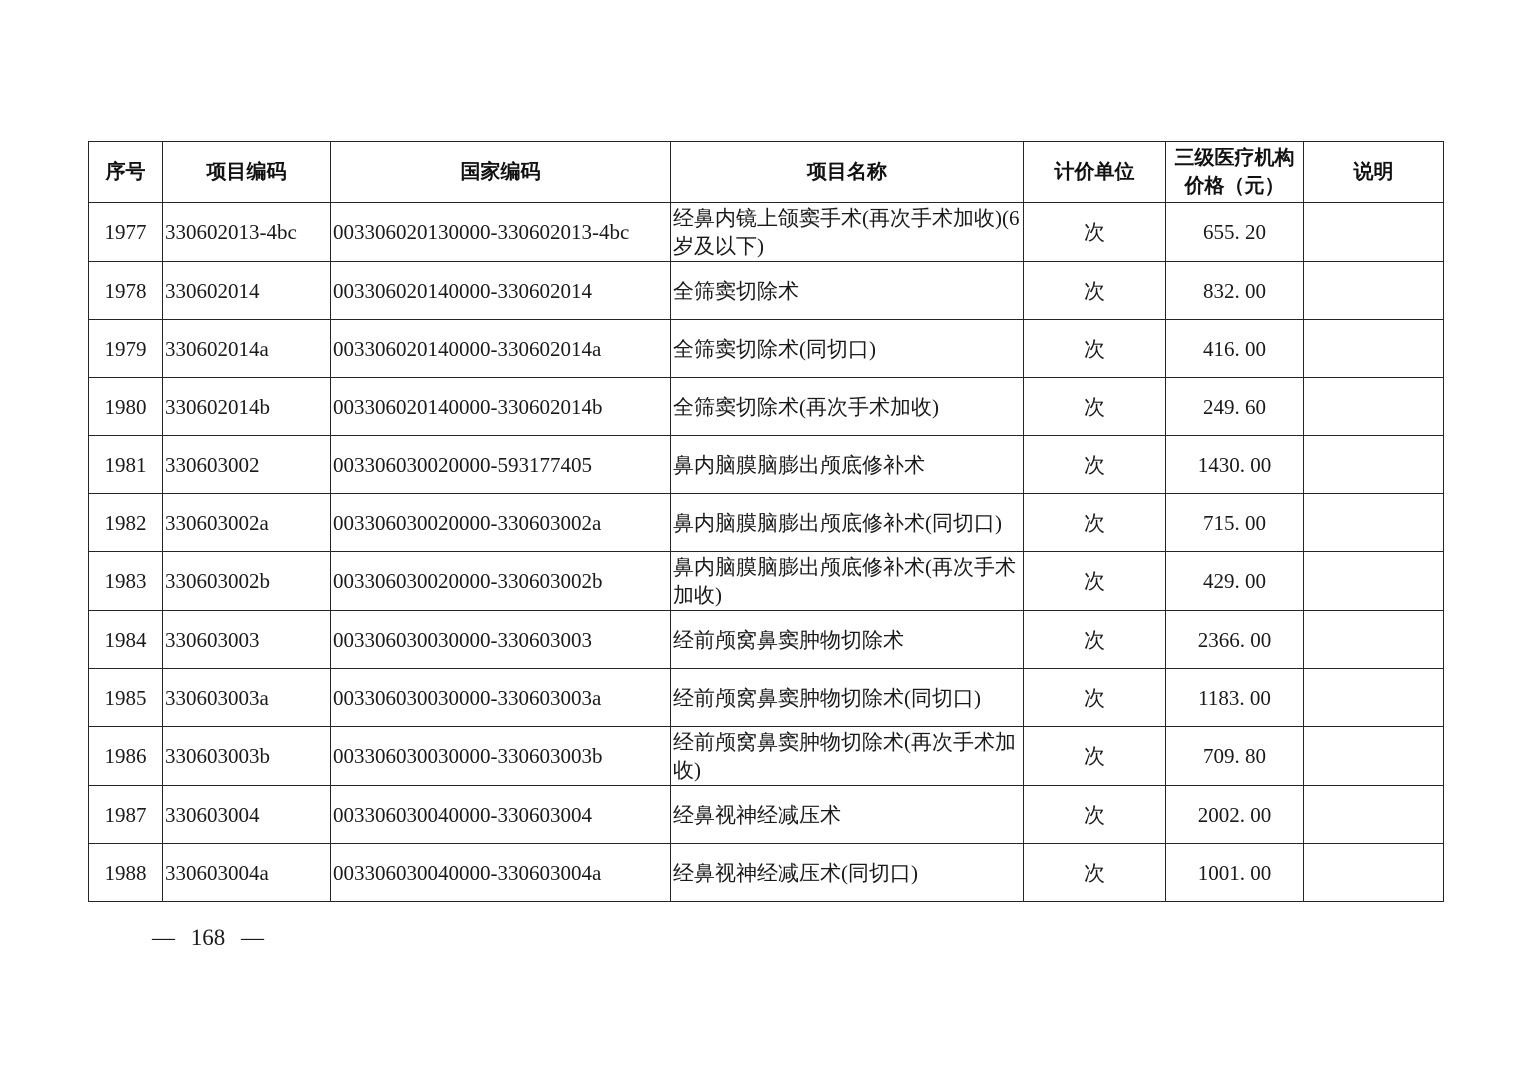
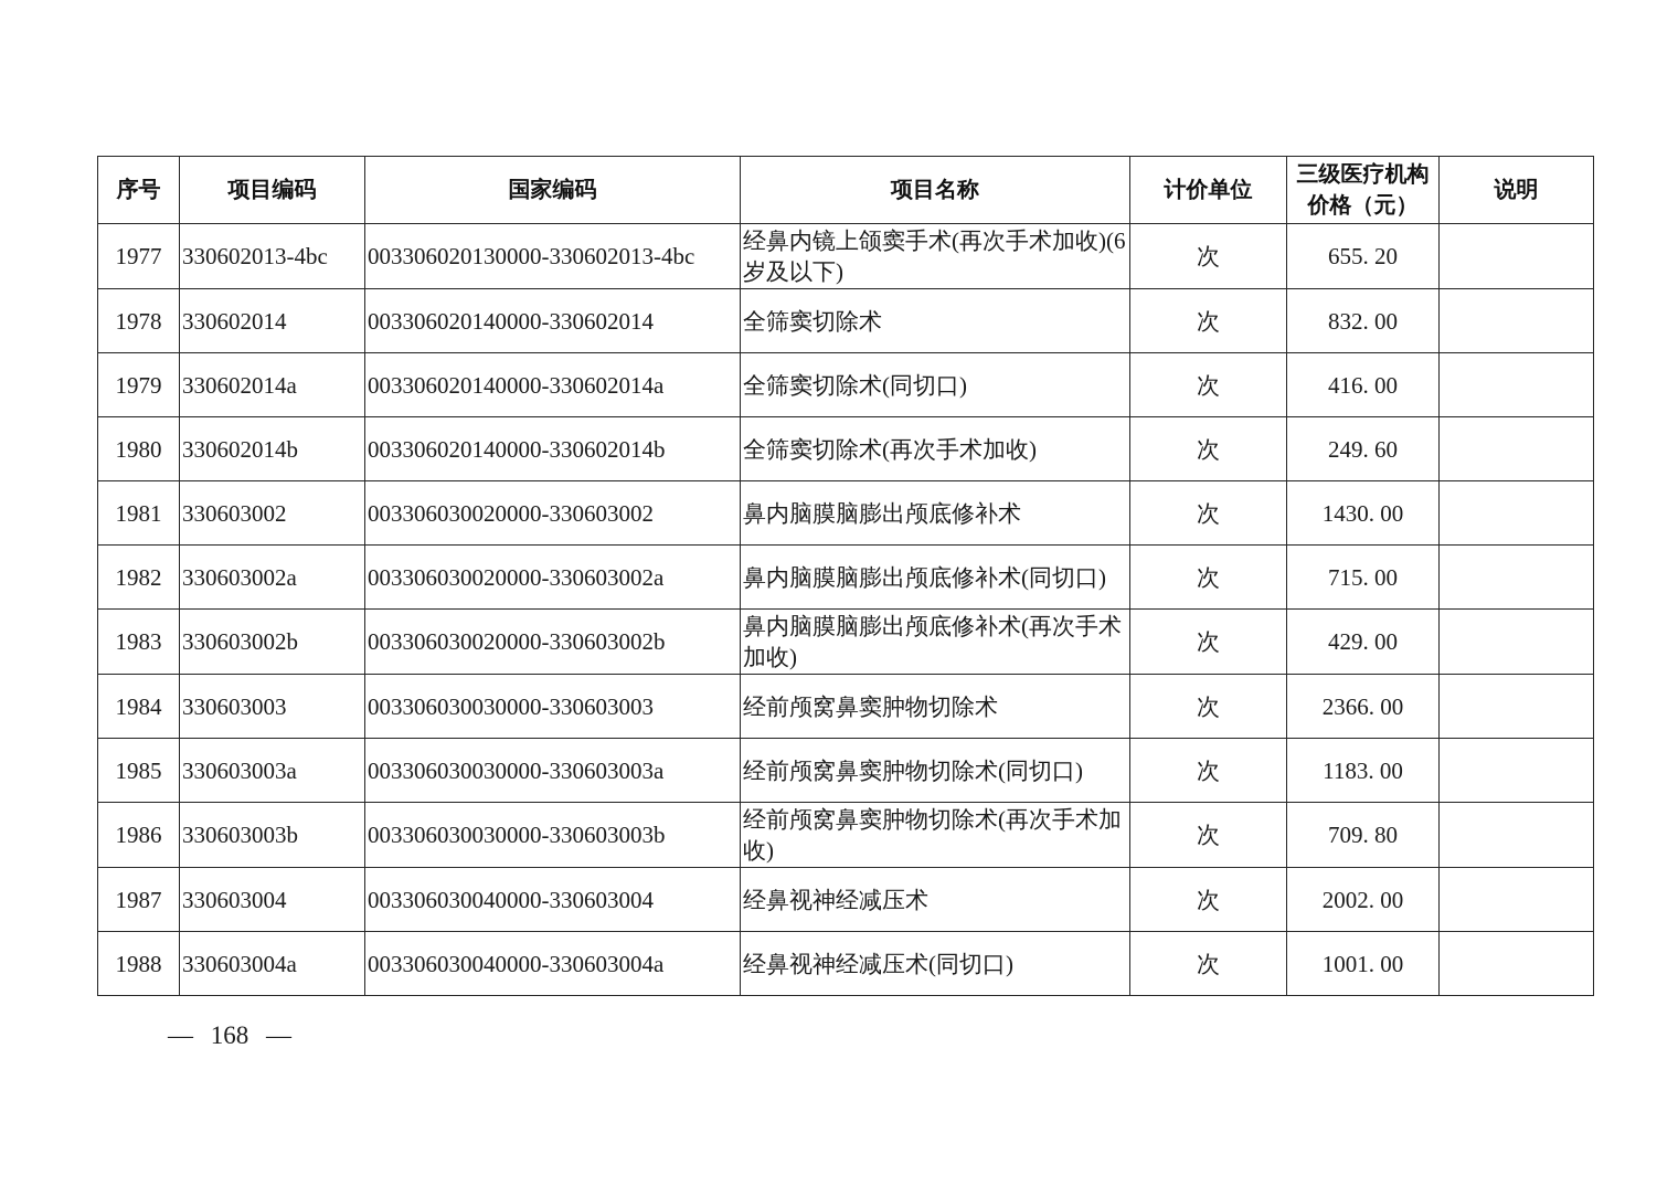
  序号	项目编码	国家编码	项目名称	计价单位	三级医疗机构价格（元）	说明
  1977	330602013-4bc	003306020130000-330602013-4bc	经鼻内镜上颌窦手术(再次手术加收)(6岁及以下)	次	655. 20
  1978	330602014	003306020140000-330602014	全筛窦切除术	次	832. 00
  1979	330602014a	003306020140000-330602014a	全筛窦切除术(同切口)	次	416. 00
  1980	330602014b	003306020140000-330602014b	全筛窦切除术(再次手术加收)	次	249. 60
- 1981	330603002	003306030020000-593177405	鼻内脑膜脑膨出颅底修补术	次	1430. 00
+ 1981	330603002	003306030020000-330603002	鼻内脑膜脑膨出颅底修补术	次	1430. 00
  1982	330603002a	003306030020000-330603002a	鼻内脑膜脑膨出颅底修补术(同切口)	次	715. 00
  1983	330603002b	003306030020000-330603002b	鼻内脑膜脑膨出颅底修补术(再次手术加收)	次	429. 00
  1984	330603003	003306030030000-330603003	经前颅窝鼻窦肿物切除术	次	2366. 00
  1985	330603003a	003306030030000-330603003a	经前颅窝鼻窦肿物切除术(同切口)	次	1183. 00
  1986	330603003b	003306030030000-330603003b	经前颅窝鼻窦肿物切除术(再次手术加收)	次	709. 80
  1987	330603004	003306030040000-330603004	经鼻视神经减压术	次	2002. 00
  1988	330603004a	003306030040000-330603004a	经鼻视神经减压术(同切口)	次	1001. 00
  — 168 —
